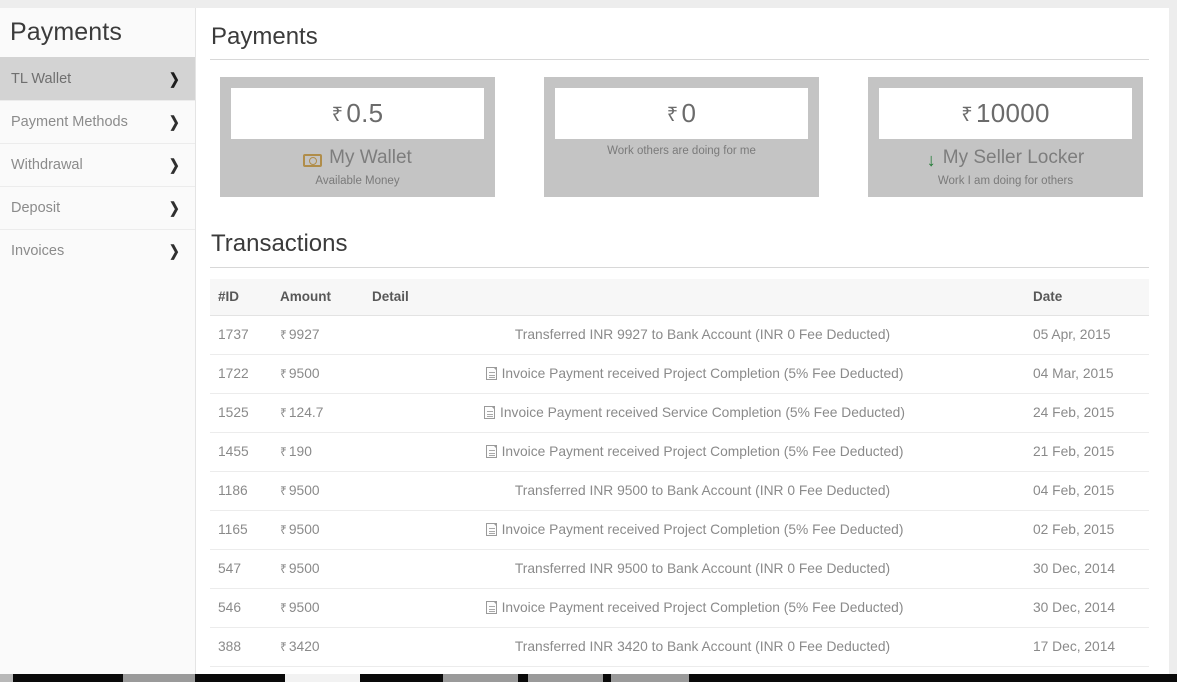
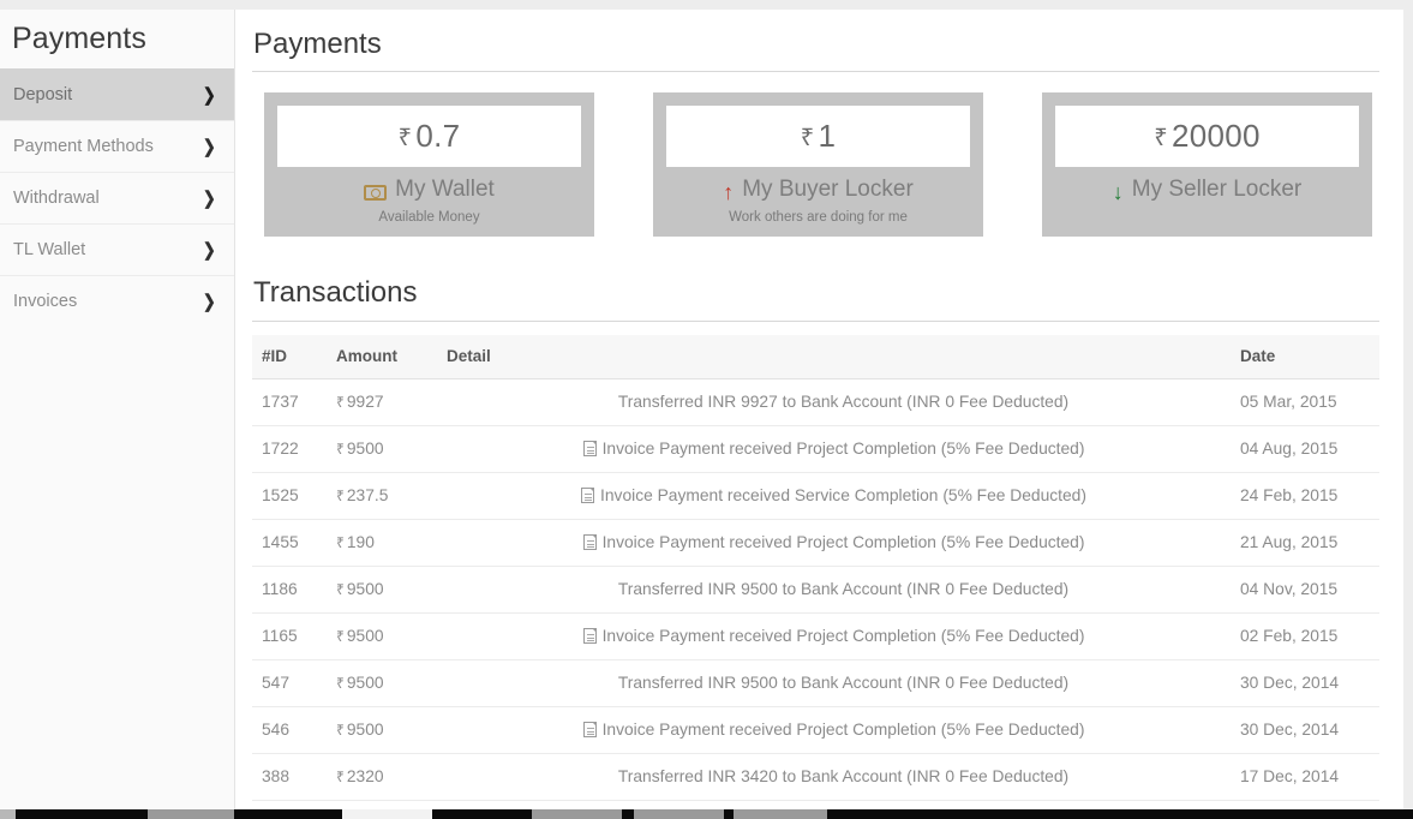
  Payments
- TL Wallet
+ Deposit
  ❯
  Payment Methods
  ❯
  Withdrawal
  ❯
- Deposit
+ TL Wallet
  ❯
  Invoices
  ❯
  Payments
- ₹ 0.5
+ ₹ 0.7
  My Wallet
  Available Money
- ₹ 0
+ ₹ 1
+ ↑
+ My Buyer Locker
  Work others are doing for me
- ₹ 10000
+ ₹ 20000
  ↓
  My Seller Locker
- Work I am doing for others
  Transactions
  #ID	Amount	Detail	Date
- 1737	₹ 9927	Transferred INR 9927 to Bank Account (INR 0 Fee Deducted)	05 Apr, 2015
+ 1737	₹ 9927	Transferred INR 9927 to Bank Account (INR 0 Fee Deducted)	05 Mar, 2015
- 1722	₹ 9500	Invoice Payment received Project Completion (5% Fee Deducted)	04 Mar, 2015
+ 1722	₹ 9500	Invoice Payment received Project Completion (5% Fee Deducted)	04 Aug, 2015
- 1525	₹ 124.7	Invoice Payment received Service Completion (5% Fee Deducted)	24 Feb, 2015
+ 1525	₹ 237.5	Invoice Payment received Service Completion (5% Fee Deducted)	24 Feb, 2015
- 1455	₹ 190	Invoice Payment received Project Completion (5% Fee Deducted)	21 Feb, 2015
+ 1455	₹ 190	Invoice Payment received Project Completion (5% Fee Deducted)	21 Aug, 2015
- 1186	₹ 9500	Transferred INR 9500 to Bank Account (INR 0 Fee Deducted)	04 Feb, 2015
+ 1186	₹ 9500	Transferred INR 9500 to Bank Account (INR 0 Fee Deducted)	04 Nov, 2015
  1165	₹ 9500	Invoice Payment received Project Completion (5% Fee Deducted)	02 Feb, 2015
  547	₹ 9500	Transferred INR 9500 to Bank Account (INR 0 Fee Deducted)	30 Dec, 2014
  546	₹ 9500	Invoice Payment received Project Completion (5% Fee Deducted)	30 Dec, 2014
- 388	₹ 3420	Transferred INR 3420 to Bank Account (INR 0 Fee Deducted)	17 Dec, 2014
+ 388	₹ 2320	Transferred INR 3420 to Bank Account (INR 0 Fee Deducted)	17 Dec, 2014
